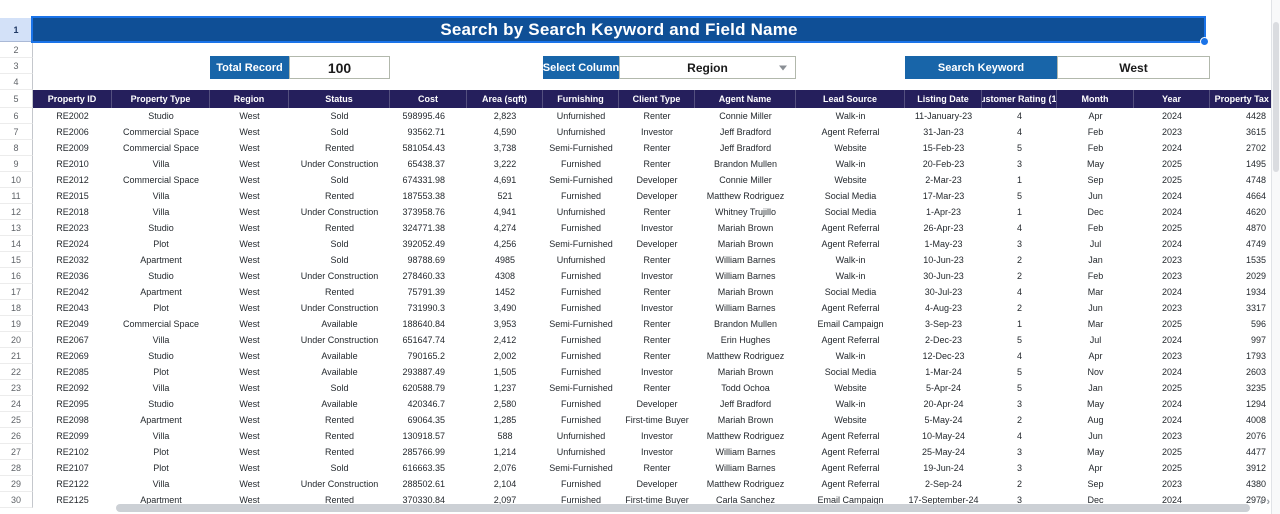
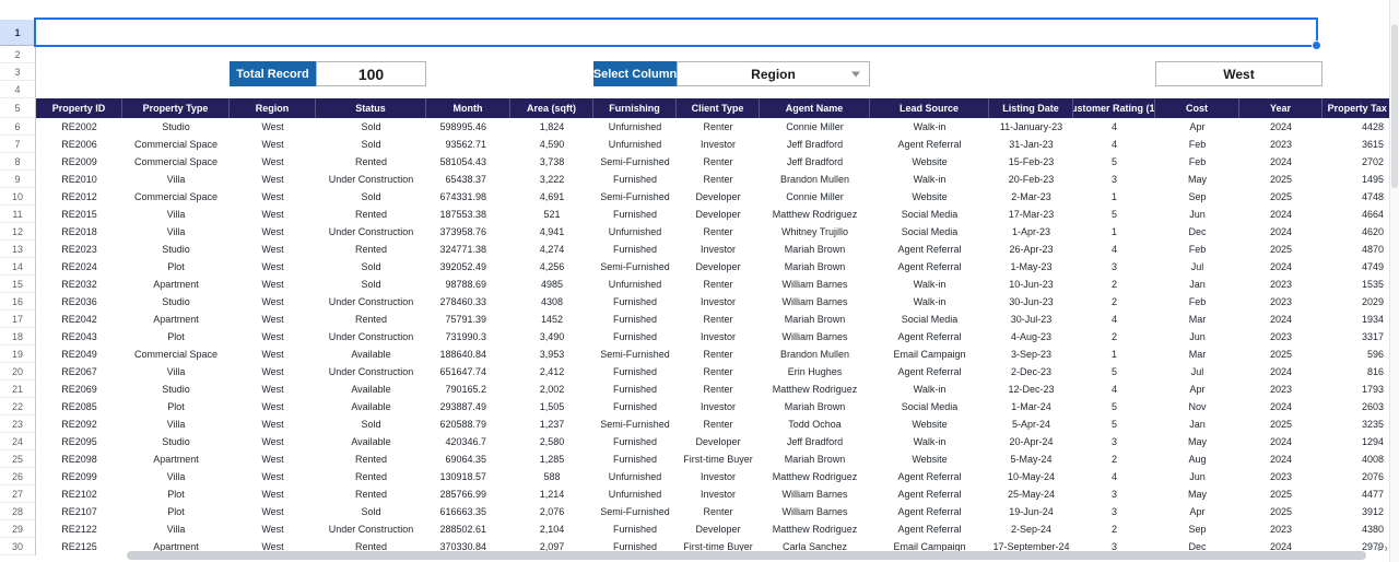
  1
  2
  3
  4
  5
  6
  7
  8
  9
  10
  11
  12
  13
  14
  15
  16
  17
  18
  19
  20
  21
  22
  23
  24
  25
  26
  27
  28
  29
  30
- Search by Search Keyword and Field Name
  Total Record
  100
  Select Column
  Region
- Search Keyword
  West
  Property ID
  Property Type
  Region
  Status
- Cost
+ Month
  Area (sqft)
  Furnishing
  Client Type
  Agent Name
  Lead Source
  Listing Date
  ustomer Rating (1
- Month
+ Cost
  Year
  Property Tax
  RE2002
  Studio
  West
  Sold
  598995.46
- 2,823
+ 1,824
  Unfurnished
  Renter
  Connie Miller
  Walk-in
  11-January-23
  4
  Apr
  2024
  4428
  RE2006
  Commercial Space
  West
  Sold
  93562.71
  4,590
  Unfurnished
  Investor
  Jeff Bradford
  Agent Referral
  31-Jan-23
  4
  Feb
  2023
  3615
  RE2009
  Commercial Space
  West
  Rented
  581054.43
  3,738
  Semi-Furnished
  Renter
  Jeff Bradford
  Website
  15-Feb-23
  5
  Feb
  2024
  2702
  RE2010
  Villa
  West
  Under Construction
  65438.37
  3,222
  Furnished
  Renter
  Brandon Mullen
  Walk-in
  20-Feb-23
  3
  May
  2025
  1495
  RE2012
  Commercial Space
  West
  Sold
  674331.98
  4,691
  Semi-Furnished
  Developer
  Connie Miller
  Website
  2-Mar-23
  1
  Sep
  2025
  4748
  RE2015
  Villa
  West
  Rented
  187553.38
  521
  Furnished
  Developer
  Matthew Rodriguez
  Social Media
  17-Mar-23
  5
  Jun
  2024
  4664
  RE2018
  Villa
  West
  Under Construction
  373958.76
  4,941
  Unfurnished
  Renter
  Whitney Trujillo
  Social Media
  1-Apr-23
  1
  Dec
  2024
  4620
  RE2023
  Studio
  West
  Rented
  324771.38
  4,274
  Furnished
  Investor
  Mariah Brown
  Agent Referral
  26-Apr-23
  4
  Feb
  2025
  4870
  RE2024
  Plot
  West
  Sold
  392052.49
  4,256
  Semi-Furnished
  Developer
  Mariah Brown
  Agent Referral
  1-May-23
  3
  Jul
  2024
  4749
  RE2032
  Apartment
  West
  Sold
  98788.69
  4985
  Unfurnished
  Renter
  William Barnes
  Walk-in
  10-Jun-23
  2
  Jan
  2023
  1535
  RE2036
  Studio
  West
  Under Construction
  278460.33
  4308
  Furnished
  Investor
  William Barnes
  Walk-in
  30-Jun-23
  2
  Feb
  2023
  2029
  RE2042
  Apartment
  West
  Rented
  75791.39
  1452
  Furnished
  Renter
  Mariah Brown
  Social Media
  30-Jul-23
  4
  Mar
  2024
  1934
  RE2043
  Plot
  West
  Under Construction
  731990.3
  3,490
  Furnished
  Investor
  William Barnes
  Agent Referral
  4-Aug-23
  2
  Jun
  2023
  3317
  RE2049
  Commercial Space
  West
  Available
  188640.84
  3,953
  Semi-Furnished
  Renter
  Brandon Mullen
  Email Campaign
  3-Sep-23
  1
  Mar
  2025
  596
  RE2067
  Villa
  West
  Under Construction
  651647.74
  2,412
  Furnished
  Renter
  Erin Hughes
  Agent Referral
  2-Dec-23
  5
  Jul
  2024
- 997
+ 816
  RE2069
  Studio
  West
  Available
  790165.2
  2,002
  Furnished
  Renter
  Matthew Rodriguez
  Walk-in
  12-Dec-23
  4
  Apr
  2023
  1793
  RE2085
  Plot
  West
  Available
  293887.49
  1,505
  Furnished
  Investor
  Mariah Brown
  Social Media
  1-Mar-24
  5
  Nov
  2024
  2603
  RE2092
  Villa
  West
  Sold
  620588.79
  1,237
  Semi-Furnished
  Renter
  Todd Ochoa
  Website
  5-Apr-24
  5
  Jan
  2025
  3235
  RE2095
  Studio
  West
  Available
  420346.7
  2,580
  Furnished
  Developer
  Jeff Bradford
  Walk-in
  20-Apr-24
  3
  May
  2024
  1294
  RE2098
  Apartment
  West
  Rented
  69064.35
  1,285
  Furnished
  First-time Buyer
  Mariah Brown
  Website
  5-May-24
  2
  Aug
  2024
  4008
  RE2099
  Villa
  West
  Rented
  130918.57
  588
  Unfurnished
  Investor
  Matthew Rodriguez
  Agent Referral
  10-May-24
  4
  Jun
  2023
  2076
  RE2102
  Plot
  West
  Rented
  285766.99
  1,214
  Unfurnished
  Investor
  William Barnes
  Agent Referral
  25-May-24
  3
  May
  2025
  4477
  RE2107
  Plot
  West
  Sold
  616663.35
  2,076
  Semi-Furnished
  Renter
  William Barnes
  Agent Referral
  19-Jun-24
  3
  Apr
  2025
  3912
  RE2122
  Villa
  West
  Under Construction
  288502.61
  2,104
  Furnished
  Developer
  Matthew Rodriguez
  Agent Referral
  2-Sep-24
  2
  Sep
  2023
  4380
  RE2125
  Apartment
  West
  Rented
  370330.84
  2,097
  Furnished
  First-time Buyer
  Carla Sanchez
  Email Campaign
  17-September-24
  3
  Dec
  2024
  2979
  ‹
  ›
